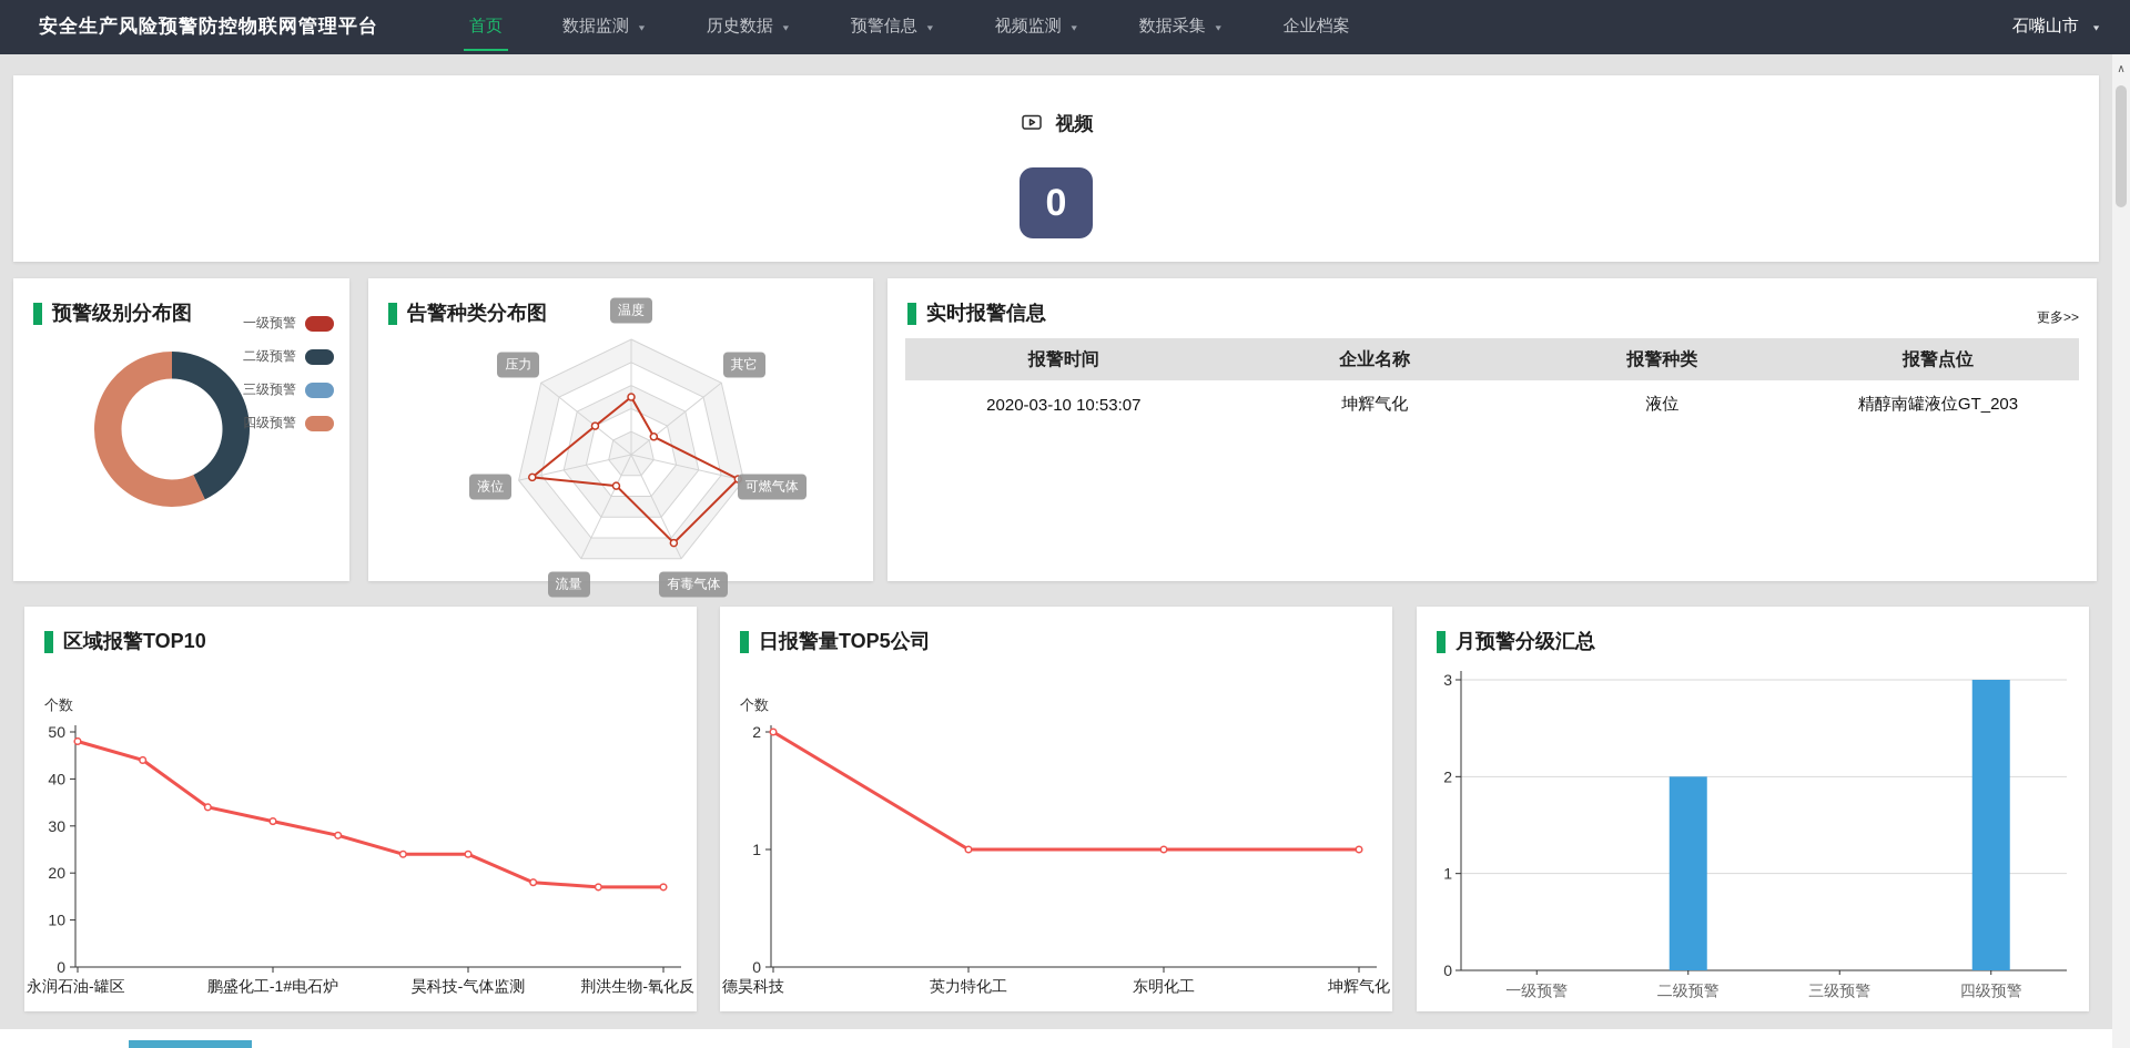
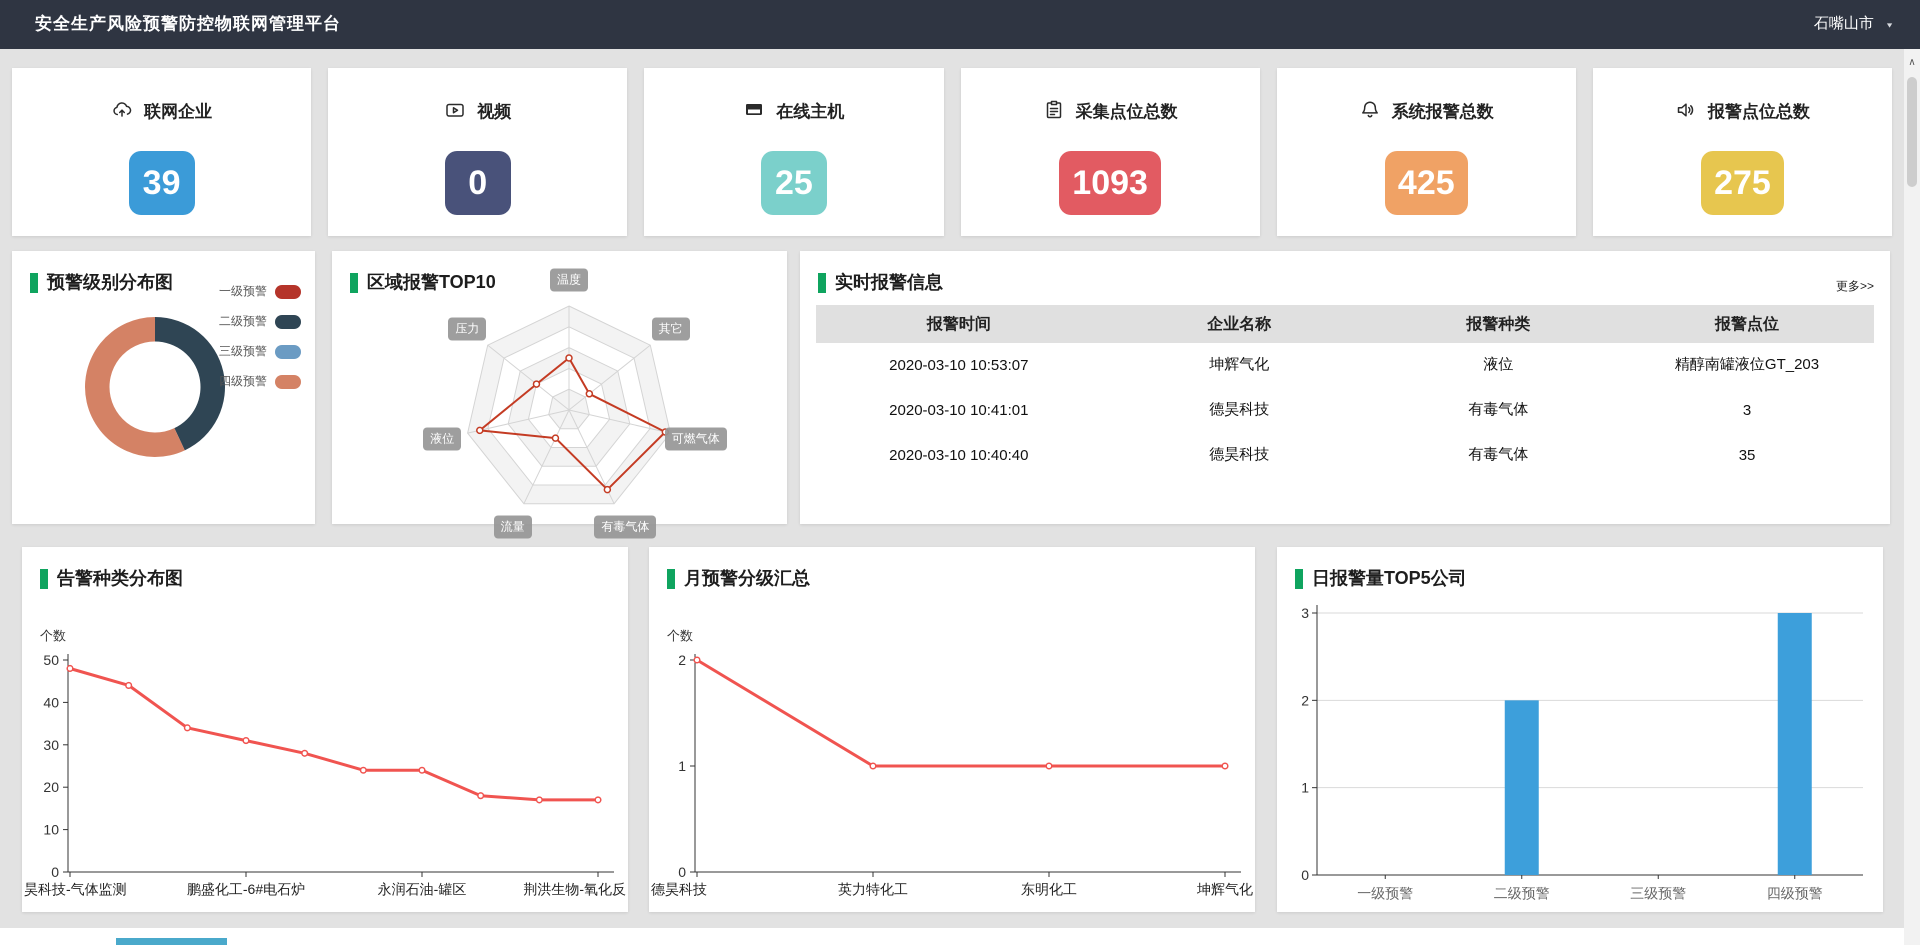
  安全生产风险预警防控物联网管理平台
- 首页
- 数据监测 ▼
- 历史数据 ▼
- 预警信息 ▼
- 视频监测 ▼
- 数据采集 ▼
- 企业档案
  石嘴山市 ▼
+ 联网企业
+ 39
  视频
  0
+ 在线主机
+ 25
+ 采集点位总数
+ 1093
+ 系统报警总数
+ 425
+ 报警点位总数
+ 275
  预警级别分布图
  一级预警
  二级预警
  三级预警
  四级预警
- 告警种类分布图
+ 区域报警TOP10
  温度
  其它
  可燃气体
  有毒气体
  流量
  液位
  压力
  实时报警信息
  更多>>
  报警时间	企业名称	报警种类	报警点位
  2020-03-10 10:53:07	坤辉气化	液位	精醇南罐液位GT_203
+ 2020-03-10 10:41:01	德昊科技	有毒气体	3
+ 2020-03-10 10:40:40	德昊科技	有毒气体	35
- 区域报警TOP10
+ 告警种类分布图
  个数
  0
  10
  20
  30
  40
  50
- 永润石油-罐区
+ 昊科技-气体监测
- 鹏盛化工-1#电石炉
+ 鹏盛化工-6#电石炉
- 昊科技-气体监测
+ 永润石油-罐区
  荆洪生物-氧化反
- 日报警量TOP5公司
+ 月预警分级汇总
  个数
  0
  1
  2
  德昊科技
  英力特化工
  东明化工
  坤辉气化
- 月预警分级汇总
+ 日报警量TOP5公司
  0
  1
  2
  3
  一级预警
  二级预警
  三级预警
  四级预警
  ∧
